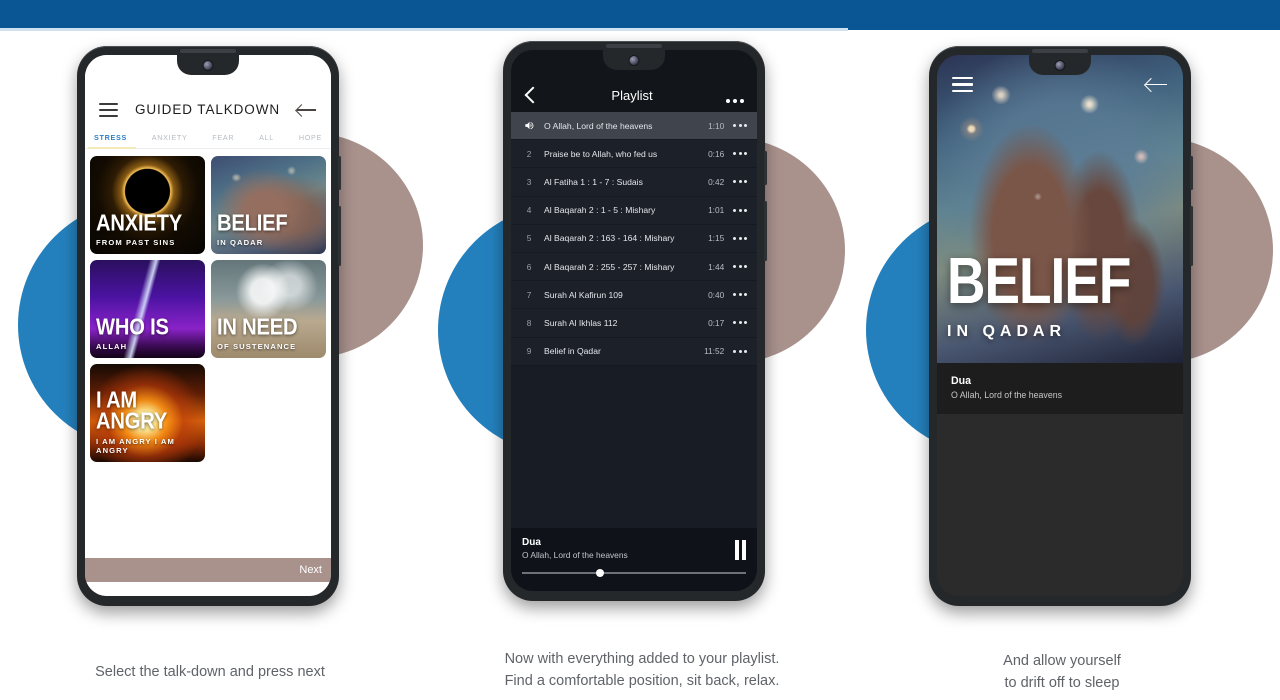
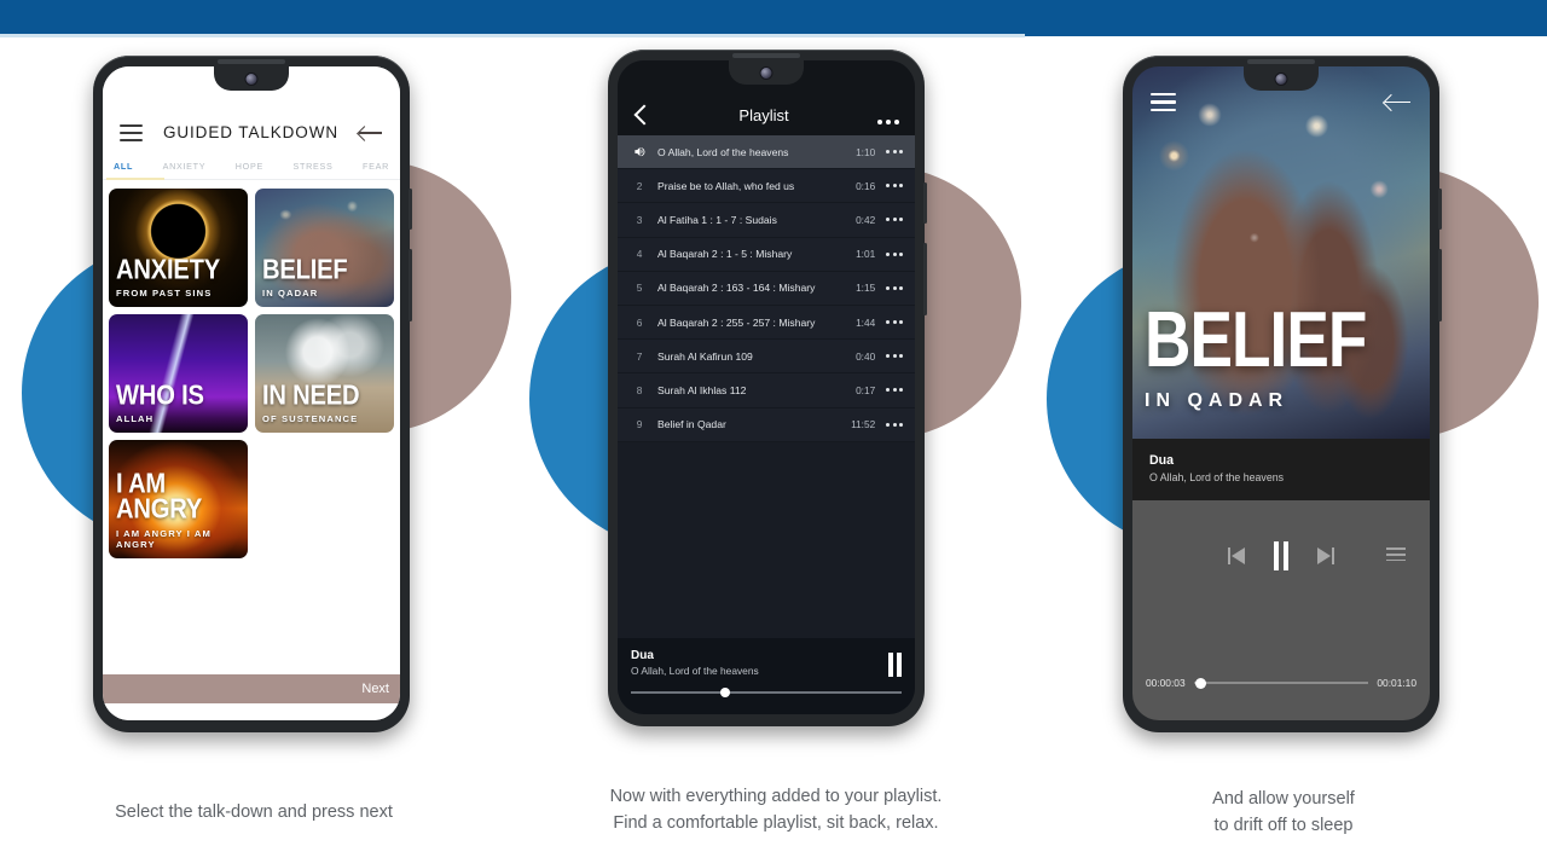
  GUIDED TALKDOWN
- STRESS
+ ALL
  ANXIETY
- FEAR
+ HOPE
- ALL
+ STRESS
- HOPE
+ FEAR
  ANXIETY
  FROM PAST SINS
  BELIEF
  IN QADAR
  WHO IS
  ALLAH
  IN NEED
  OF SUSTENANCE
  I AM ANGRY
  I AM ANGRY I AM ANGRY
  Next
  Playlist
  O Allah, Lord of the heavens
  1:10
  2
  Praise be to Allah, who fed us
  0:16
  3
  Al Fatiha 1 : 1 - 7 : Sudais
  0:42
  4
  Al Baqarah 2 : 1 - 5 : Mishary
  1:01
  5
  Al Baqarah 2 : 163 - 164 : Mishary
  1:15
  6
  Al Baqarah 2 : 255 - 257 : Mishary
  1:44
  7
  Surah Al Kafirun 109
  0:40
  8
  Surah Al Ikhlas 112
  0:17
  9
  Belief in Qadar
  11:52
  Dua
  O Allah, Lord of the heavens
  BELIEF
  IN QADAR
  Dua
  O Allah, Lord of the heavens
+ 00:00:03
+ 00:01:10
  Select the talk-down and press next
  Now with everything added to your playlist.
- Find a comfortable position, sit back, relax.
+ Find a comfortable playlist, sit back, relax.
  And allow yourself
  to drift off to sleep
